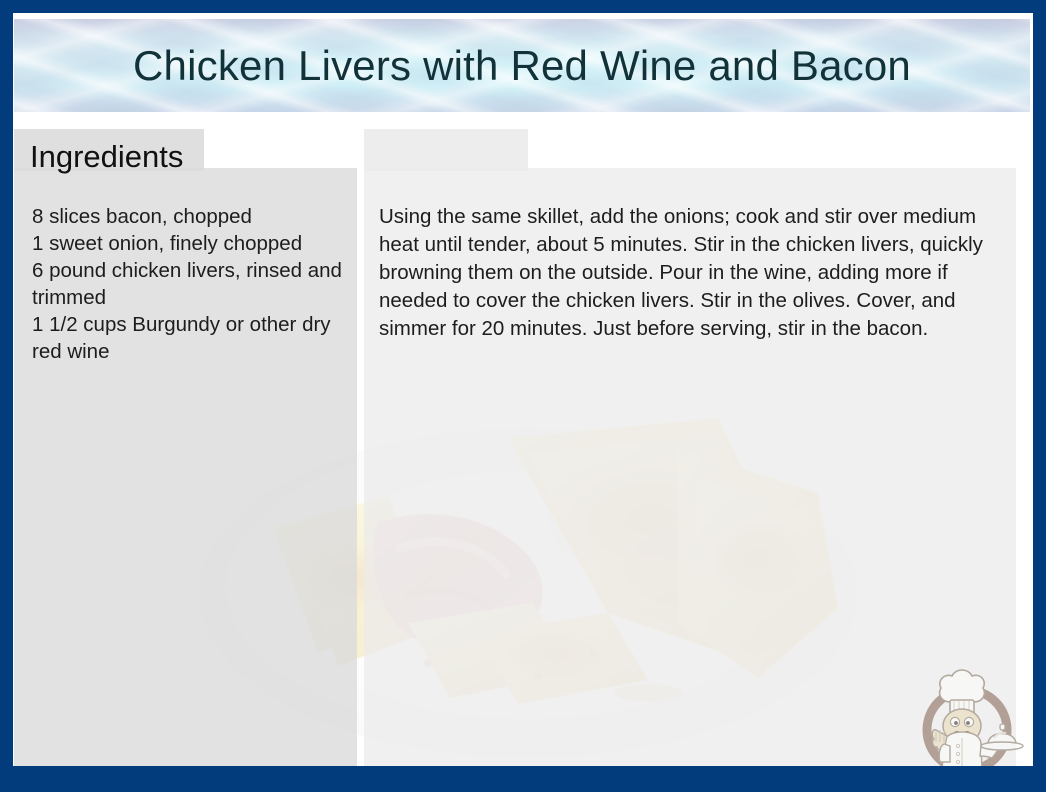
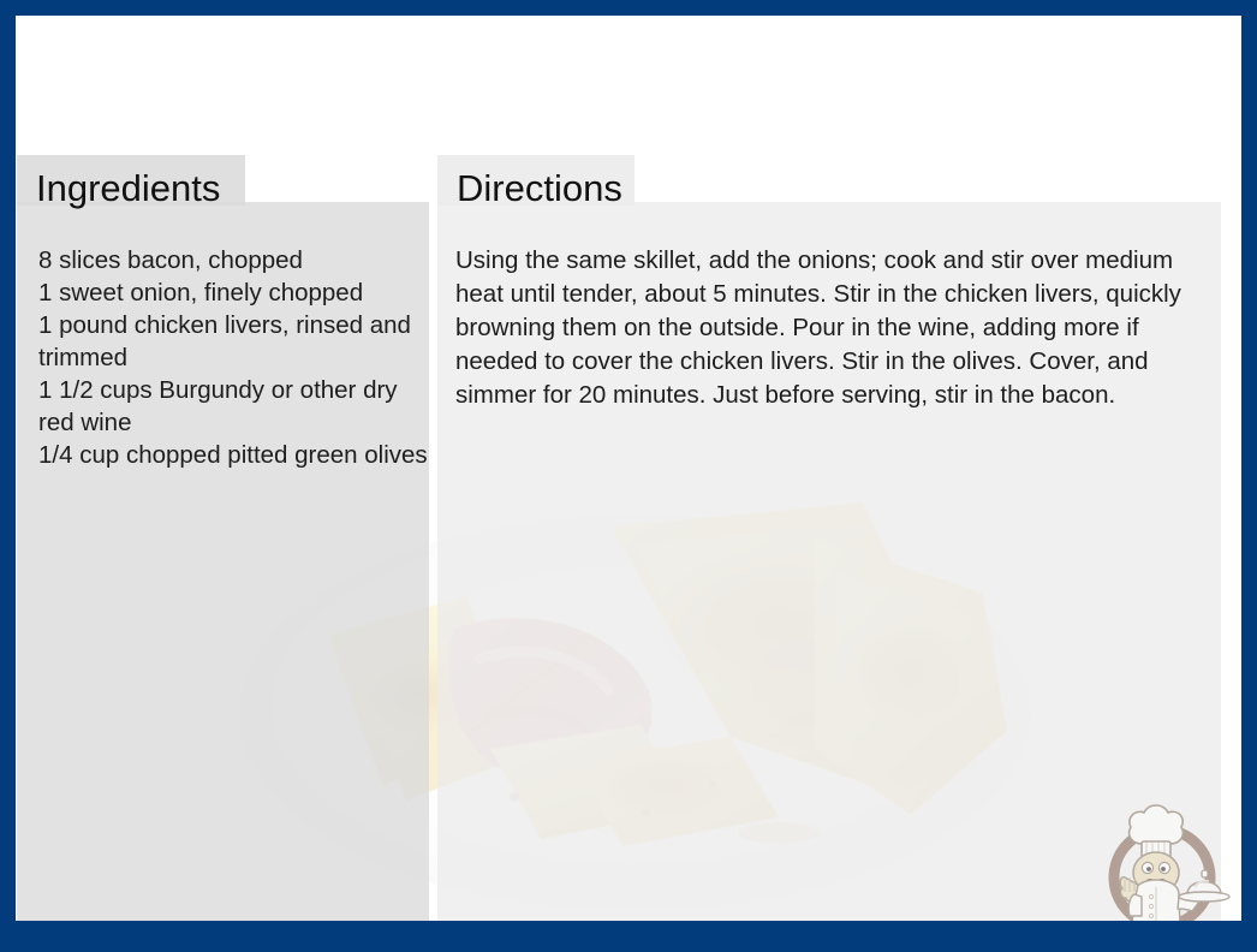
- Chicken Livers with Red Wine and Bacon
  Ingredients
  8 slices bacon, chopped
  1 sweet onion, finely chopped
- 6 pound chicken livers, rinsed and trimmed
+ 1 pound chicken livers, rinsed and trimmed
  1 1/2 cups Burgundy or other dry red wine
+ 1/4 cup chopped pitted green olives
+ Directions
  Using the same skillet, add the onions; cook and stir over medium heat until tender, about 5 minutes. Stir in the chicken livers, quickly browning them on the outside. Pour in the wine, adding more if needed to cover the chicken livers. Stir in the olives. Cover, and simmer for 20 minutes. Just before serving, stir in the bacon.
